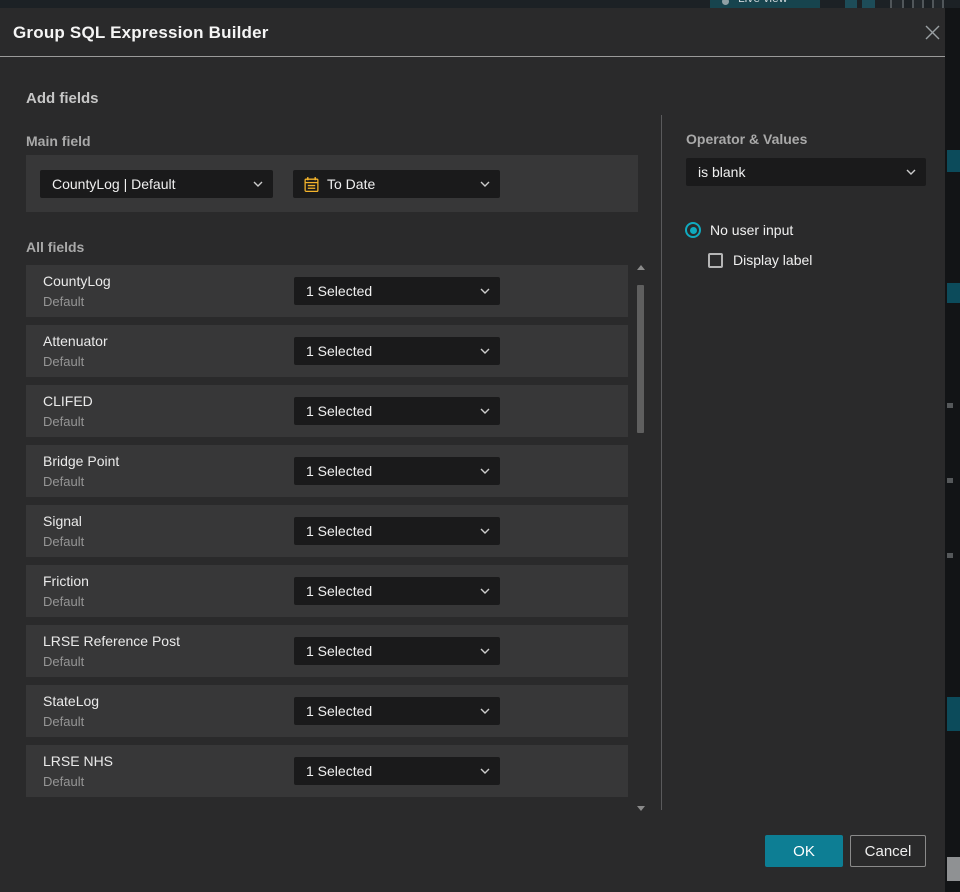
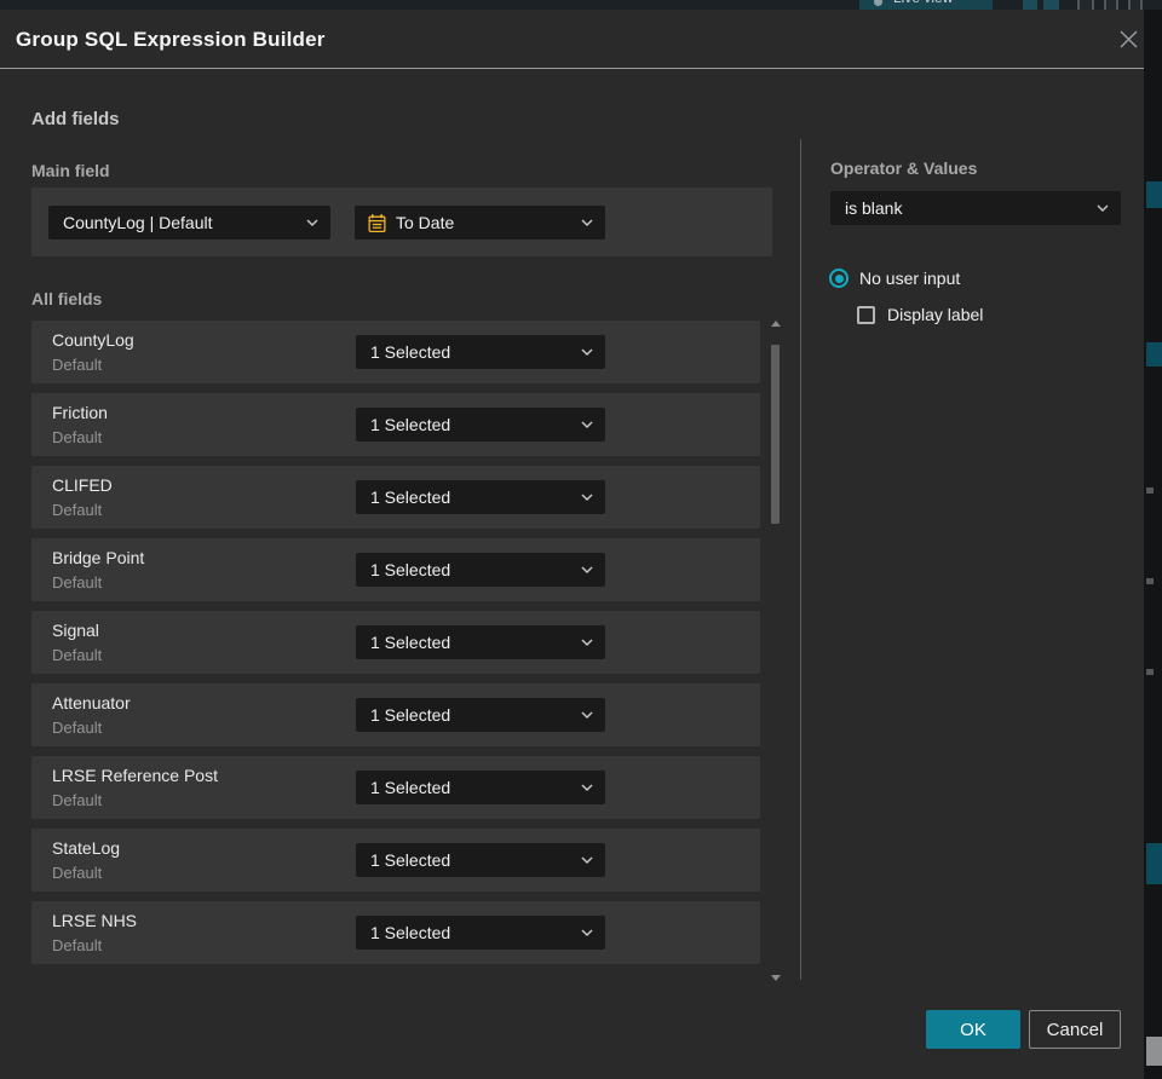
  Group SQL Expression Builder
  Add fields
  Main field
  CountyLog | Default
  To Date
  All fields
  CountyLog
  Default
  1 Selected
- Attenuator
+ Friction
  Default
  1 Selected
  CLIFED
  Default
  1 Selected
  Bridge Point
  Default
  1 Selected
  Signal
  Default
  1 Selected
- Friction
+ Attenuator
  Default
  1 Selected
  LRSE Reference Post
  Default
  1 Selected
  StateLog
  Default
  1 Selected
  LRSE NHS
  Default
  1 Selected
  Operator & Values
  is blank
  No user input
  Display label
  OK
  Cancel
